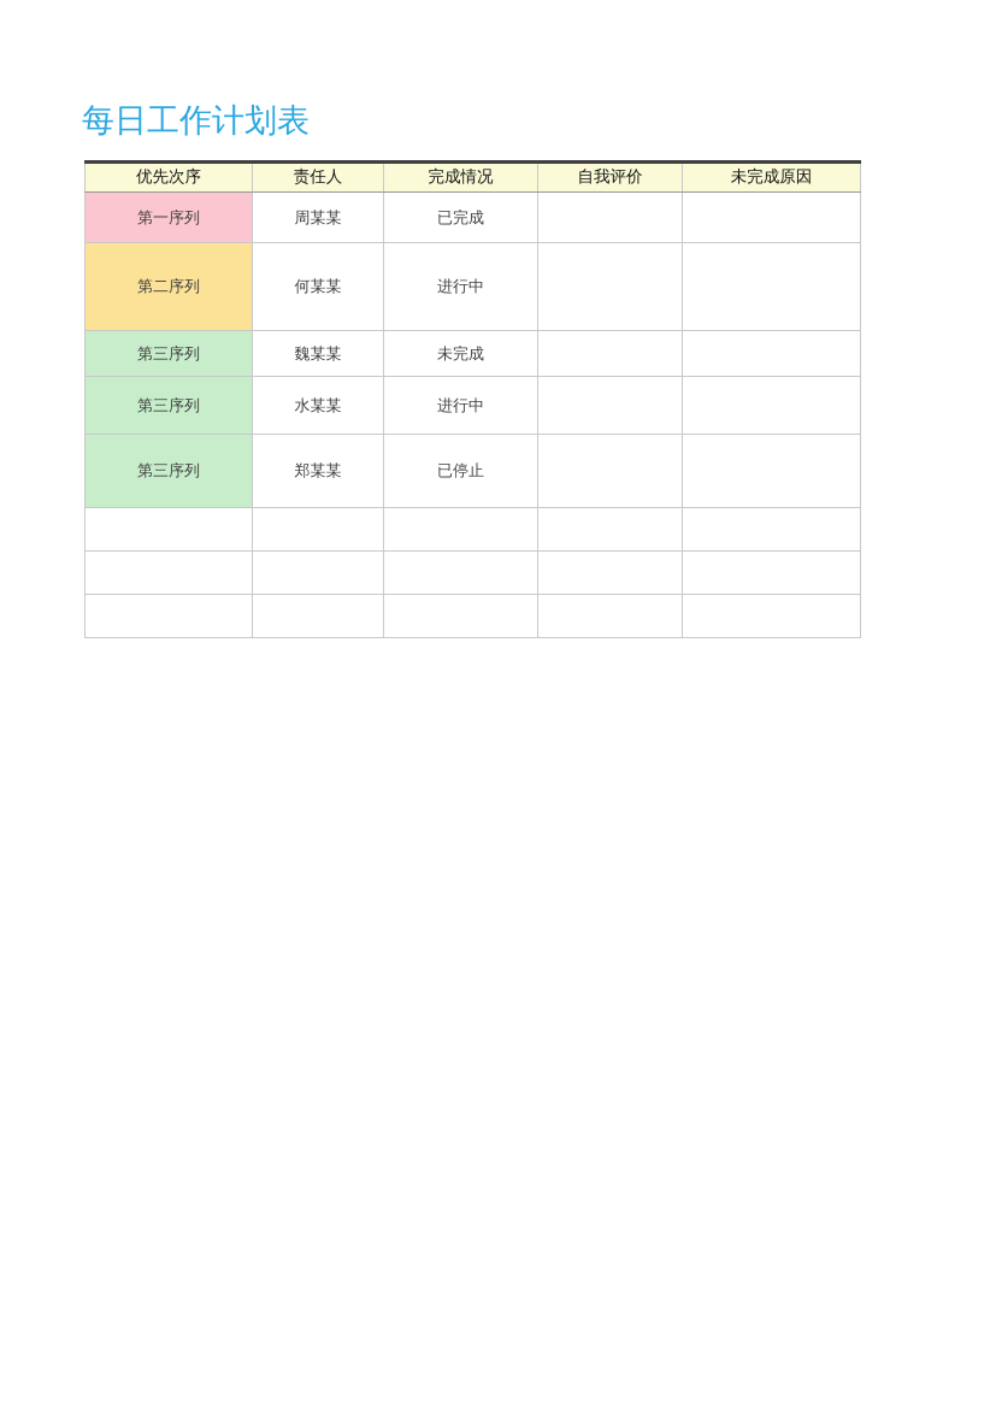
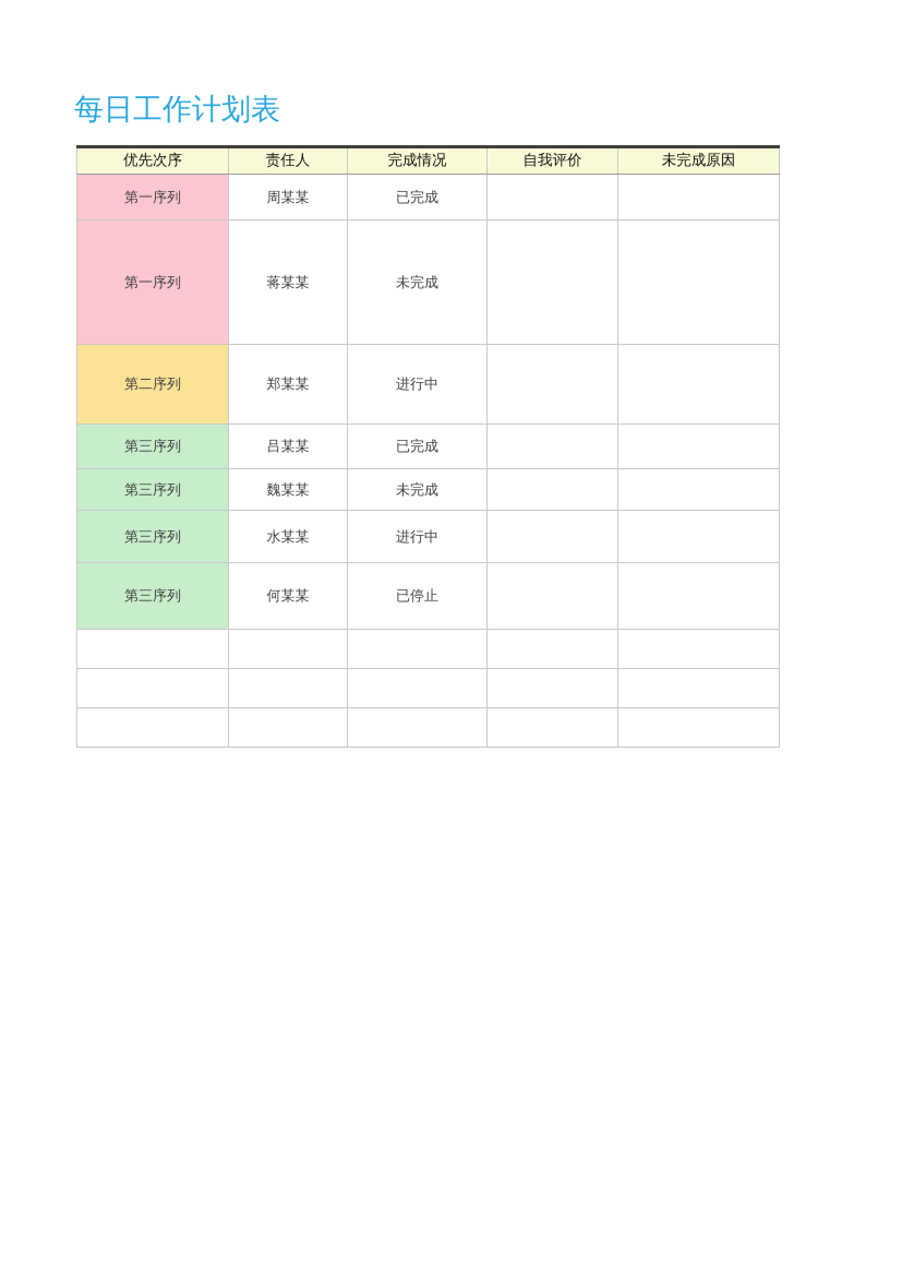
  每日工作计划表
  优先次序	责任人	完成情况	自我评价	未完成原因
  第一序列	周某某	已完成
+ 第一序列	蒋某某	未完成
- 第二序列	何某某	进行中
+ 第二序列	郑某某	进行中
+ 第三序列	吕某某	已完成
  第三序列	魏某某	未完成
  第三序列	水某某	进行中
- 第三序列	郑某某	已停止
+ 第三序列	何某某	已停止
